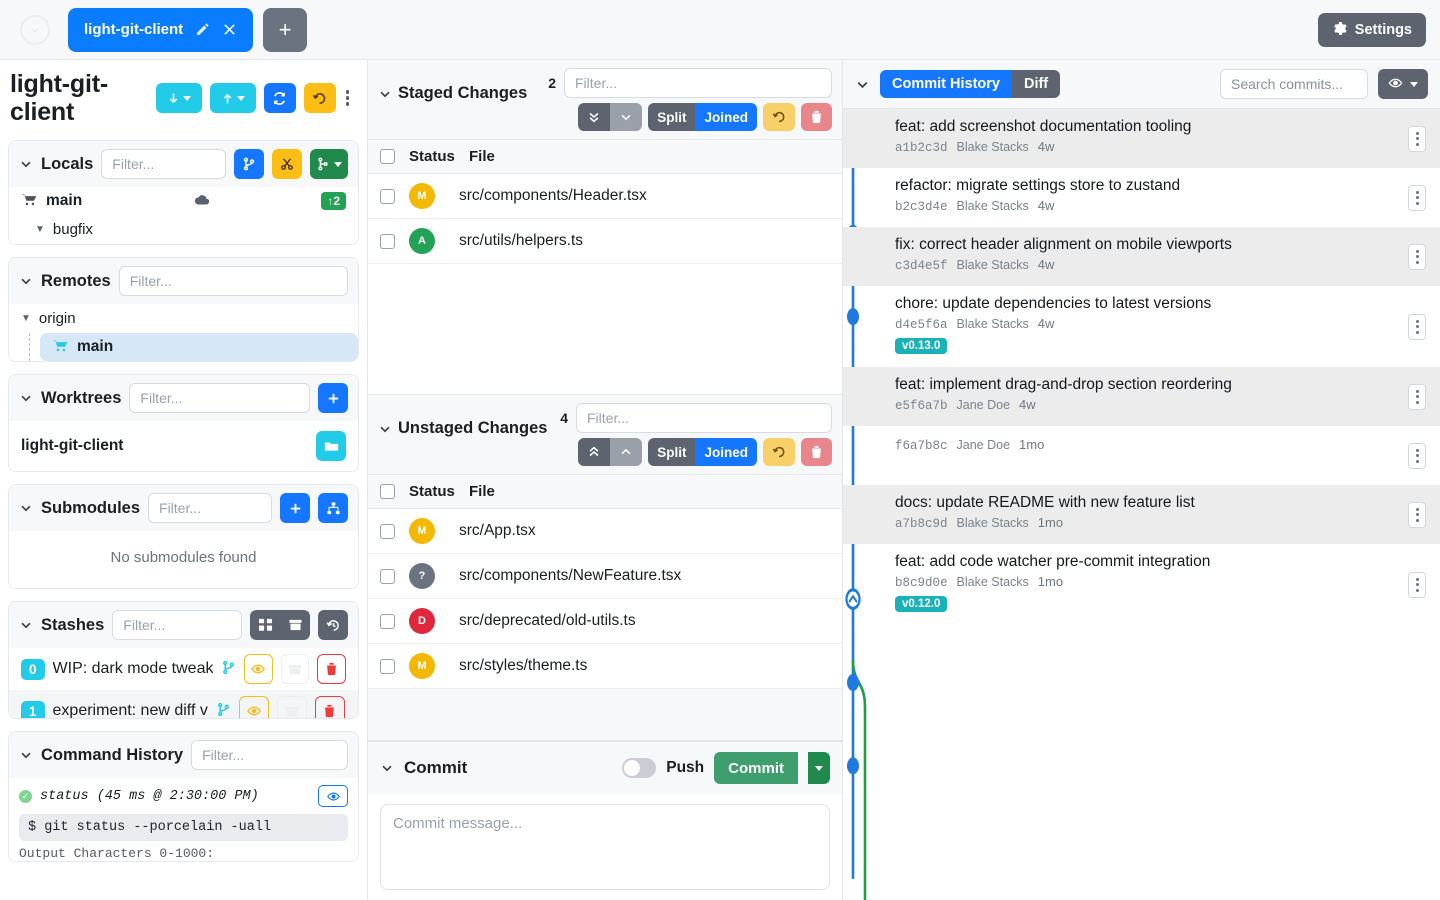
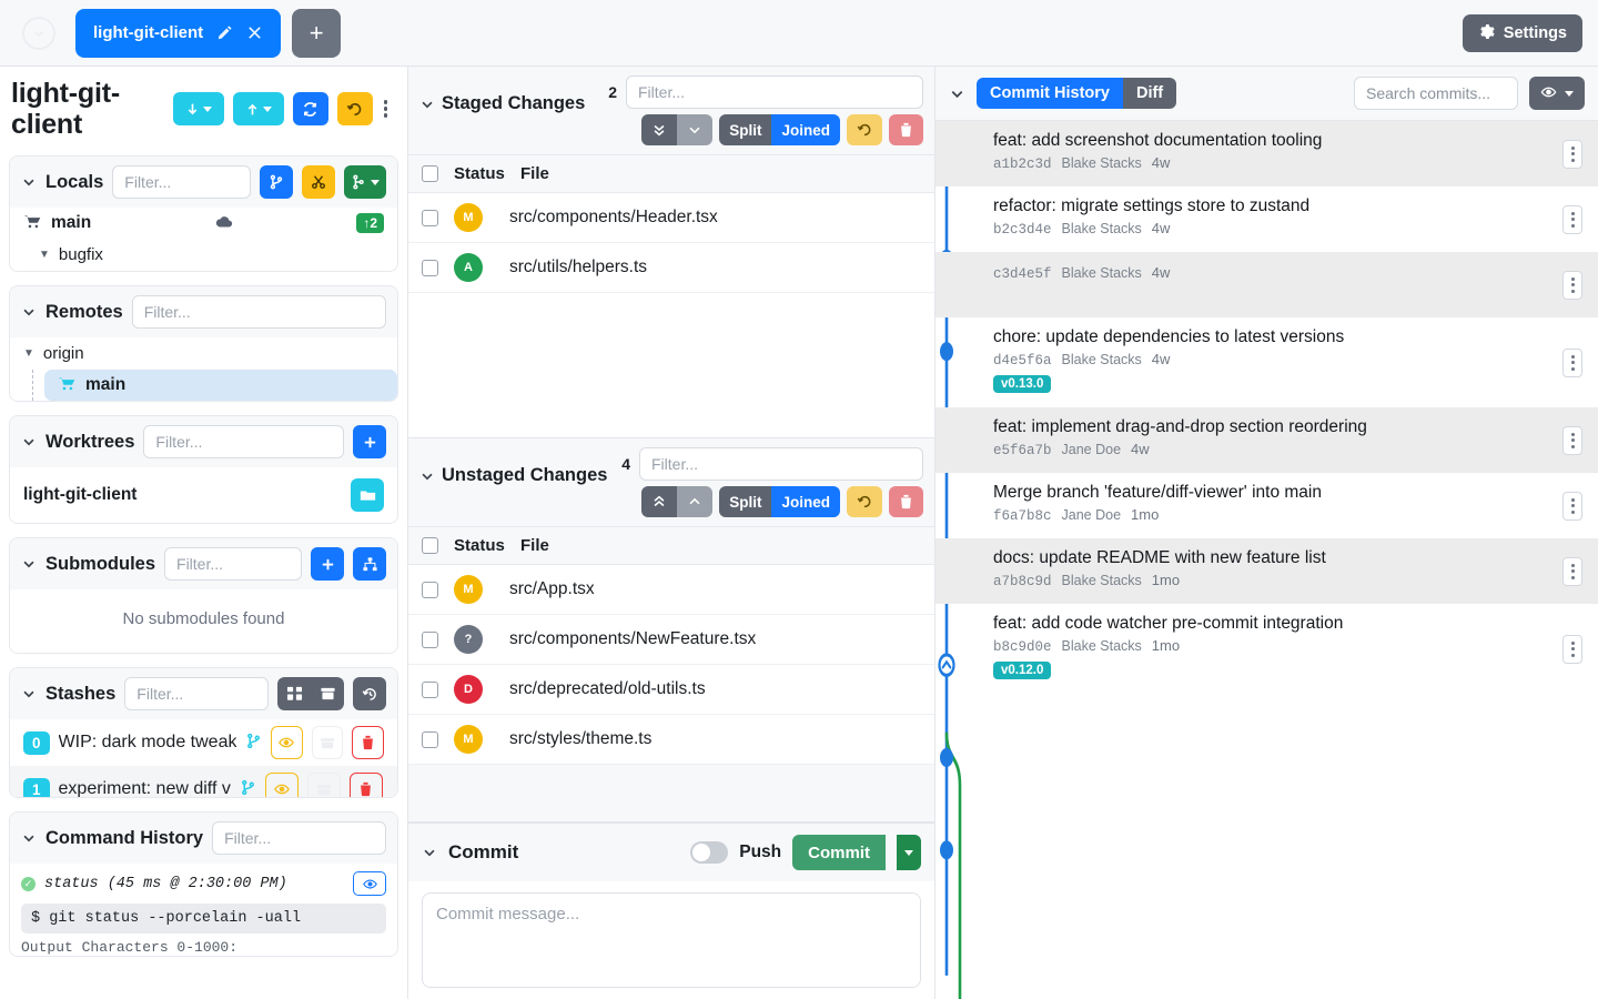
  light-git-client
  +
  Settings
  light-git-client
  Locals
  Filter...
  main
  ↑2
  ▼
  bugfix
  Remotes
  Filter...
  ▼
  origin
  main
  Worktrees
  Filter...
  light-git-client
  Submodules
  Filter...
  No submodules found
  Stashes
  Filter...
  0
  WIP: dark mode tweak
  1
  experiment: new diff v
  Command History
  Filter...
  ✓
  status (45 ms @ 2:30:00 PM)
  $ git status --porcelain -uall
  Output Characters 0-1000:
  Staged Changes
  2
  Filter...
  Split
  Joined
  Status
  File
  M
  src/components/Header.tsx
  A
  src/utils/helpers.ts
  Unstaged Changes
  4
  Filter...
  Split
  Joined
  Status
  File
  M
  src/App.tsx
  ?
  src/components/NewFeature.tsx
  D
  src/deprecated/old-utils.ts
  M
  src/styles/theme.ts
  Commit
  Push
  Commit
  Commit message...
  Commit History
  Diff
  Search commits...
  feat: add screenshot documentation tooling
  a1b2c3d
  Blake Stacks
  4w
  refactor: migrate settings store to zustand
  b2c3d4e
  Blake Stacks
  4w
- fix: correct header alignment on mobile viewports
  c3d4e5f
  Blake Stacks
  4w
  chore: update dependencies to latest versions
  d4e5f6a
  Blake Stacks
  4w
  v0.13.0
  feat: implement drag-and-drop section reordering
  e5f6a7b
  Jane Doe
  4w
+ Merge branch 'feature/diff-viewer' into main
  f6a7b8c
  Jane Doe
  1mo
  docs: update README with new feature list
  a7b8c9d
  Blake Stacks
  1mo
  feat: add code watcher pre-commit integration
  b8c9d0e
  Blake Stacks
  1mo
  v0.12.0
